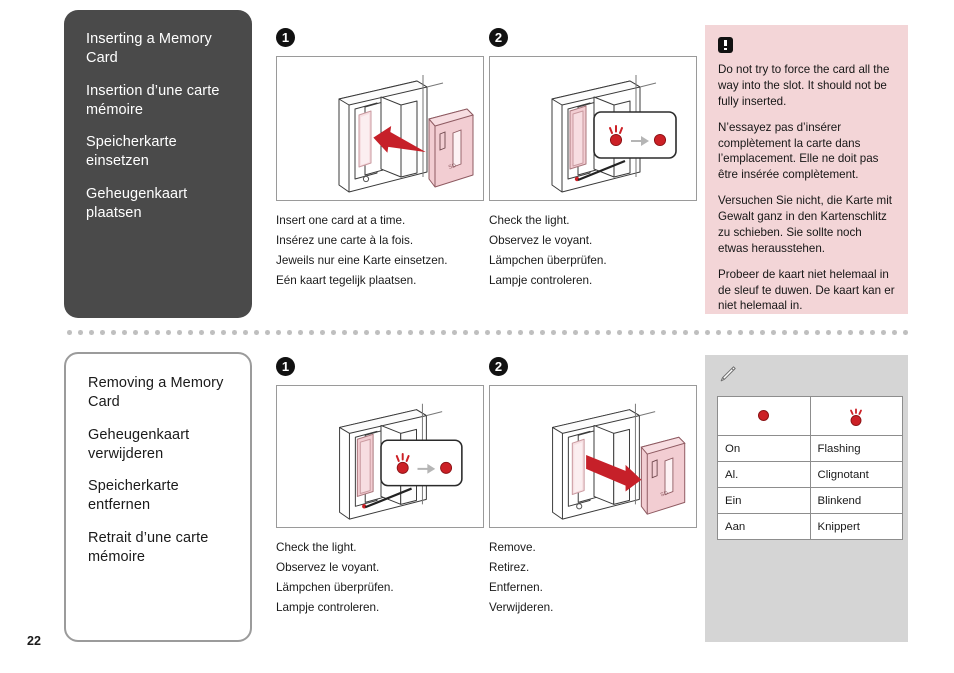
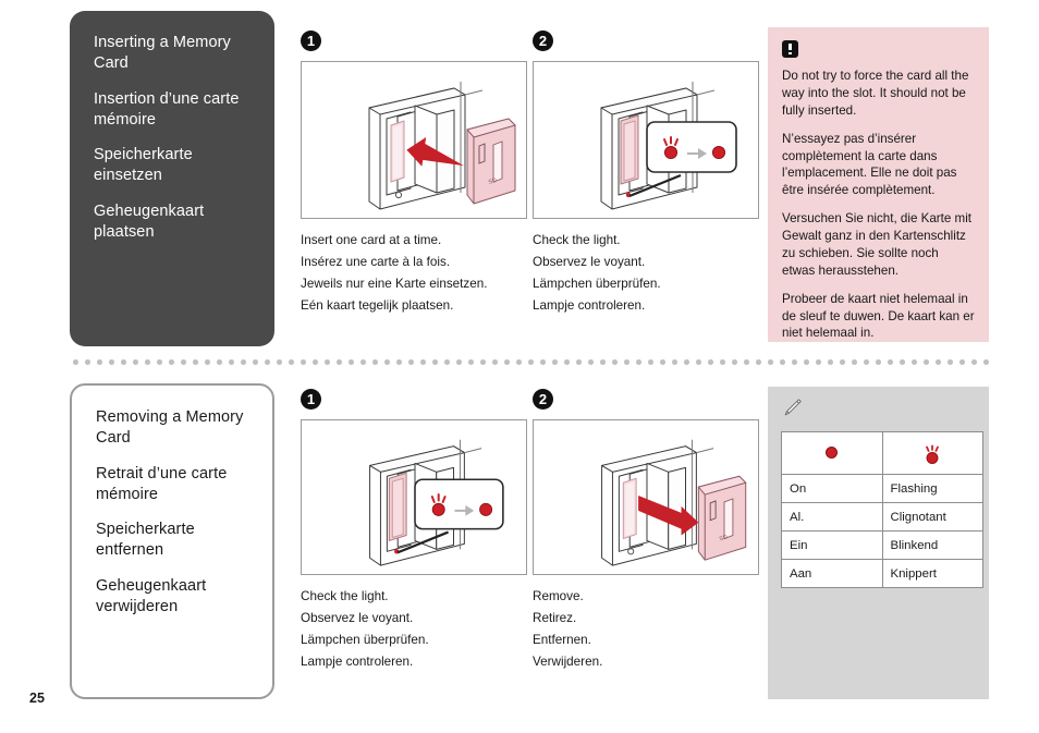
  Inserting a Memory Card
  Insertion d’une carte mémoire
  Speicherkarte einsetzen
  Geheugenkaart plaatsen
  1
  Insert one card at a time.
  Insérez une carte à la fois.
  Jeweils nur eine Karte einsetzen.
  Eén kaart tegelijk plaatsen.
  2
  Check the light.
  Observez le voyant.
  Lämpchen überprüfen.
  Lampje controleren.
  Do not try to force the card all the way into the slot. It should not be fully inserted.
  N’essayez pas d’insérer complètement la carte dans l’emplacement. Elle ne doit pas être insérée complètement.
  Versuchen Sie nicht, die Karte mit Gewalt ganz in den Kartenschlitz zu schieben. Sie sollte noch etwas herausstehen.
  Probeer de kaart niet helemaal in de sleuf te duwen. De kaart kan er niet helemaal in.
  Removing a Memory Card
- Geheugenkaart verwijderen
+ Retrait d’une carte mémoire
  Speicherkarte entfernen
- Retrait d’une carte mémoire
+ Geheugenkaart verwijderen
  1
  Check the light.
  Observez le voyant.
  Lämpchen überprüfen.
  Lampje controleren.
  2
  Remove.
  Retirez.
  Entfernen.
  Verwijderen.
  On	Flashing
  Al.	Clignotant
  Ein	Blinkend
  Aan	Knippert
- 22
+ 25
